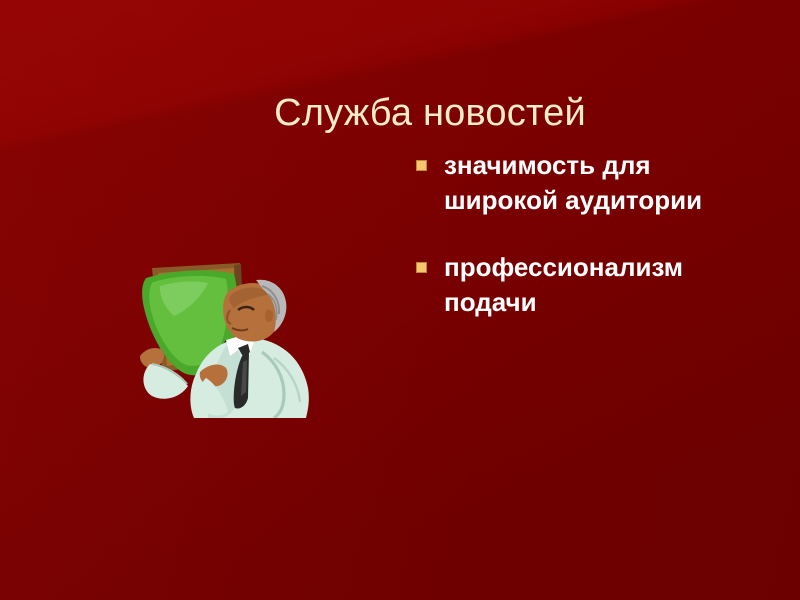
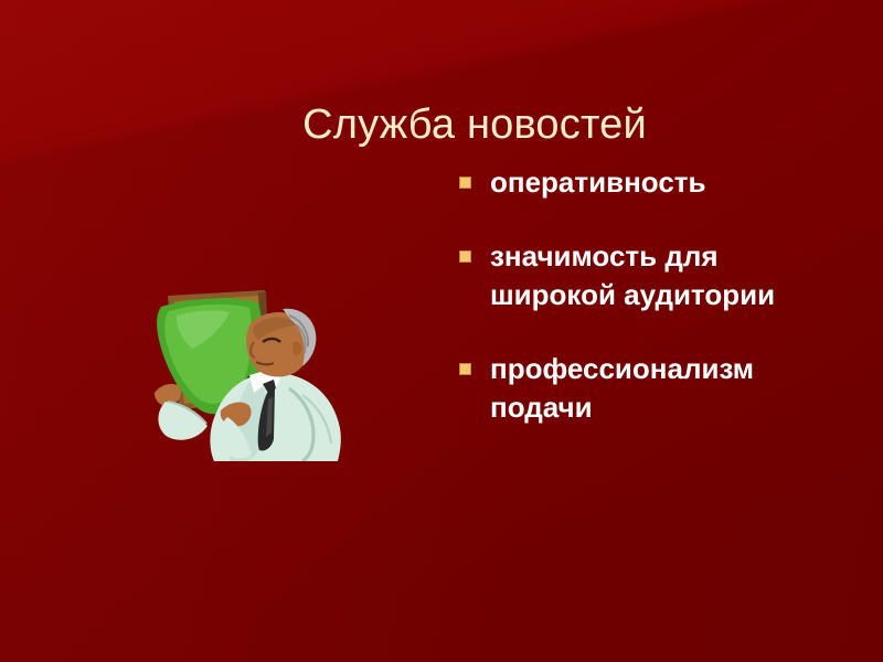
  Служба новостей
+ оперативность
  значимость для широкой аудитории
  профессионализм подачи
